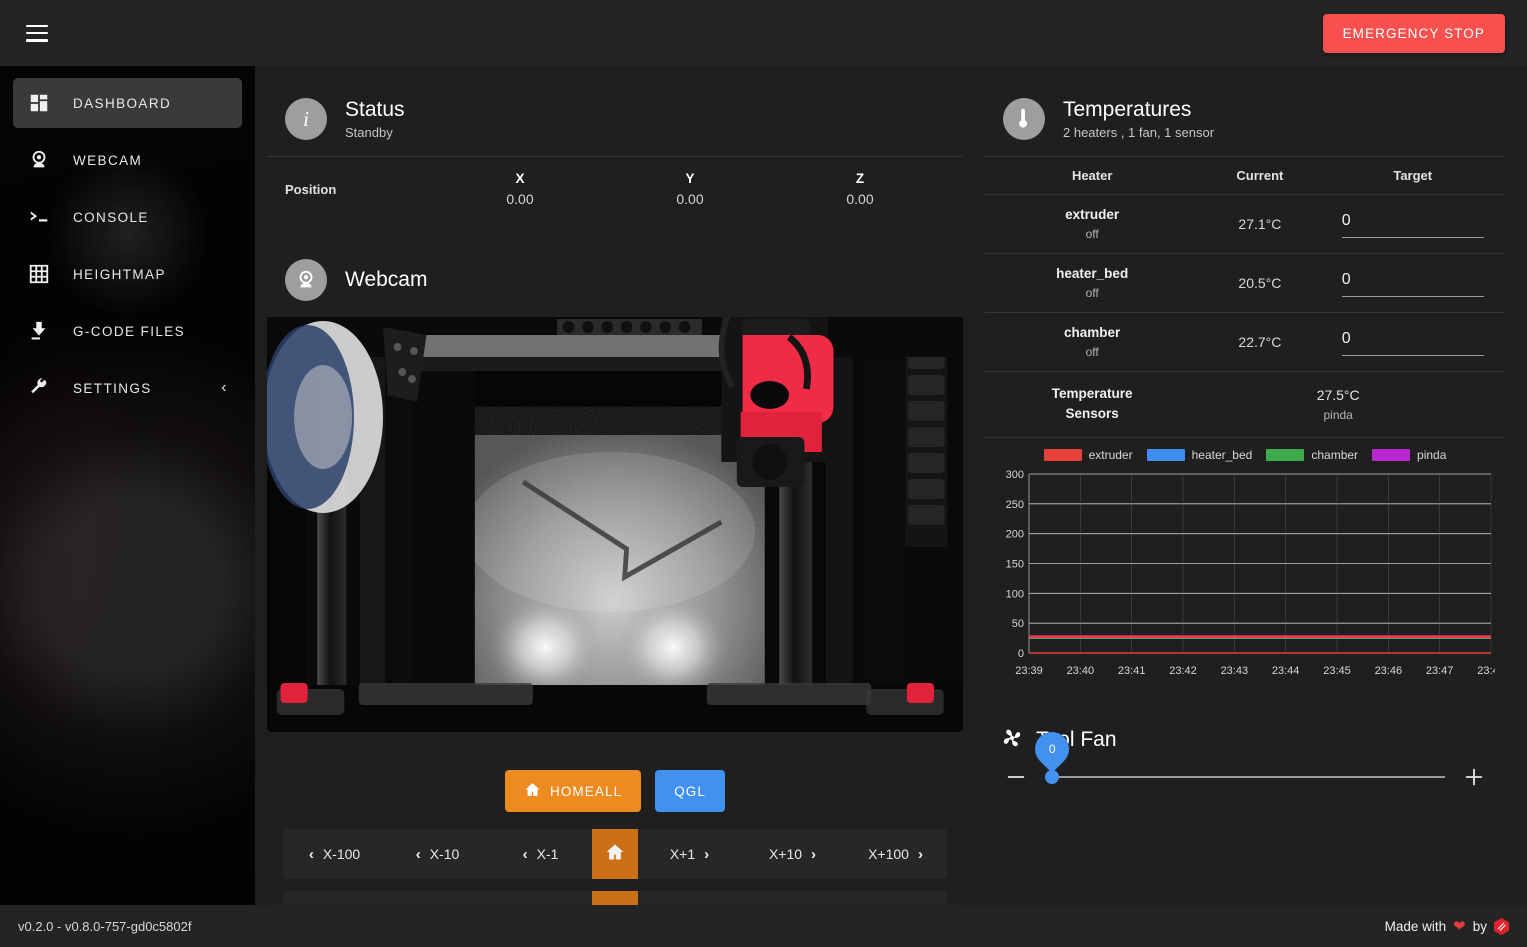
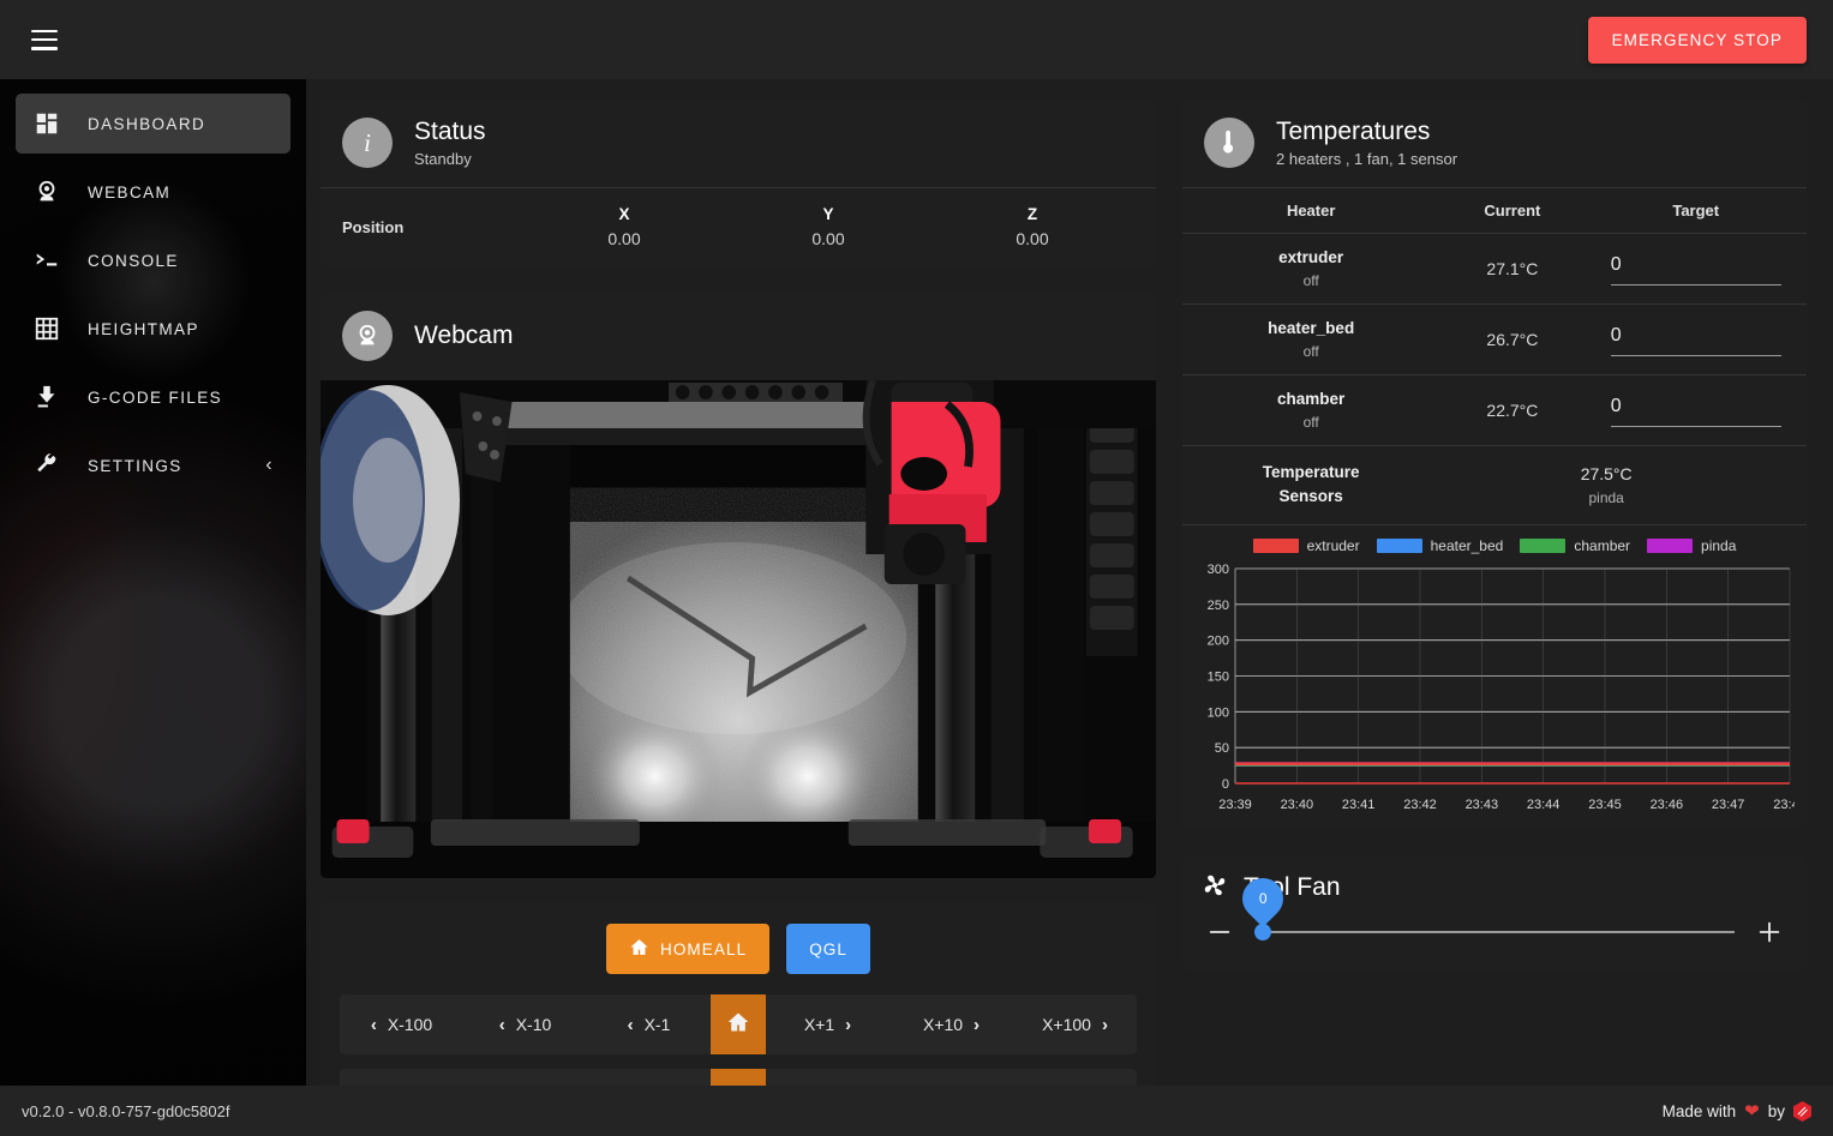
  EMERGENCY STOP
  DASHBOARD
  WEBCAM
  CONSOLE
  HEIGHTMAP
  G-CODE FILES
  SETTINGS
  ‹
  i
  Status
  Standby
  Position
  X
  0.00
  Y
  0.00
  Z
  0.00
  Webcam
  HOMEALL
  QGL
  ‹
  X-100
  ‹
  X-10
  ‹
  X-1
  X+1
  ›
  X+10
  ›
  X+100
  ›
  Temperatures
  2 heaters , 1 fan, 1 sensor
  Heater
  Current
  Target
  extruder
  off
  27.1°C
  0
  heater_bed
  off
- 20.5°C
+ 26.7°C
  0
  chamber
  off
  22.7°C
  0
  Temperature
  Sensors
  27.5°C
  pinda
  extruder
  heater_bed
  chamber
  pinda
  0
  50
  100
  150
  200
  250
  300
  23:39
  23:40
  23:41
  23:42
  23:43
  23:44
  23:45
  23:46
  23:47
  v0.2.0 - v0.8.0-757-gd0c5802f
  Made with
  ❤
  by
